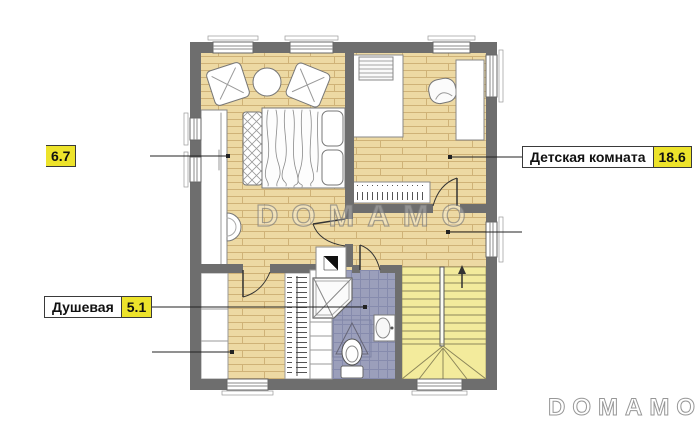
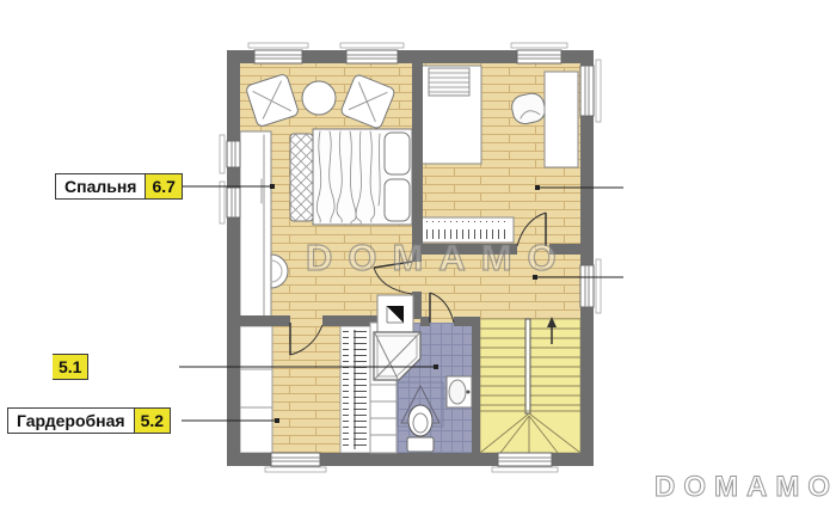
+ Спальня
  6.7
- Детская комната
- 18.6
- Душевая
  5.1
+ Гардеробная
+ 5.2
  DOMAMO
  DOMAMO
